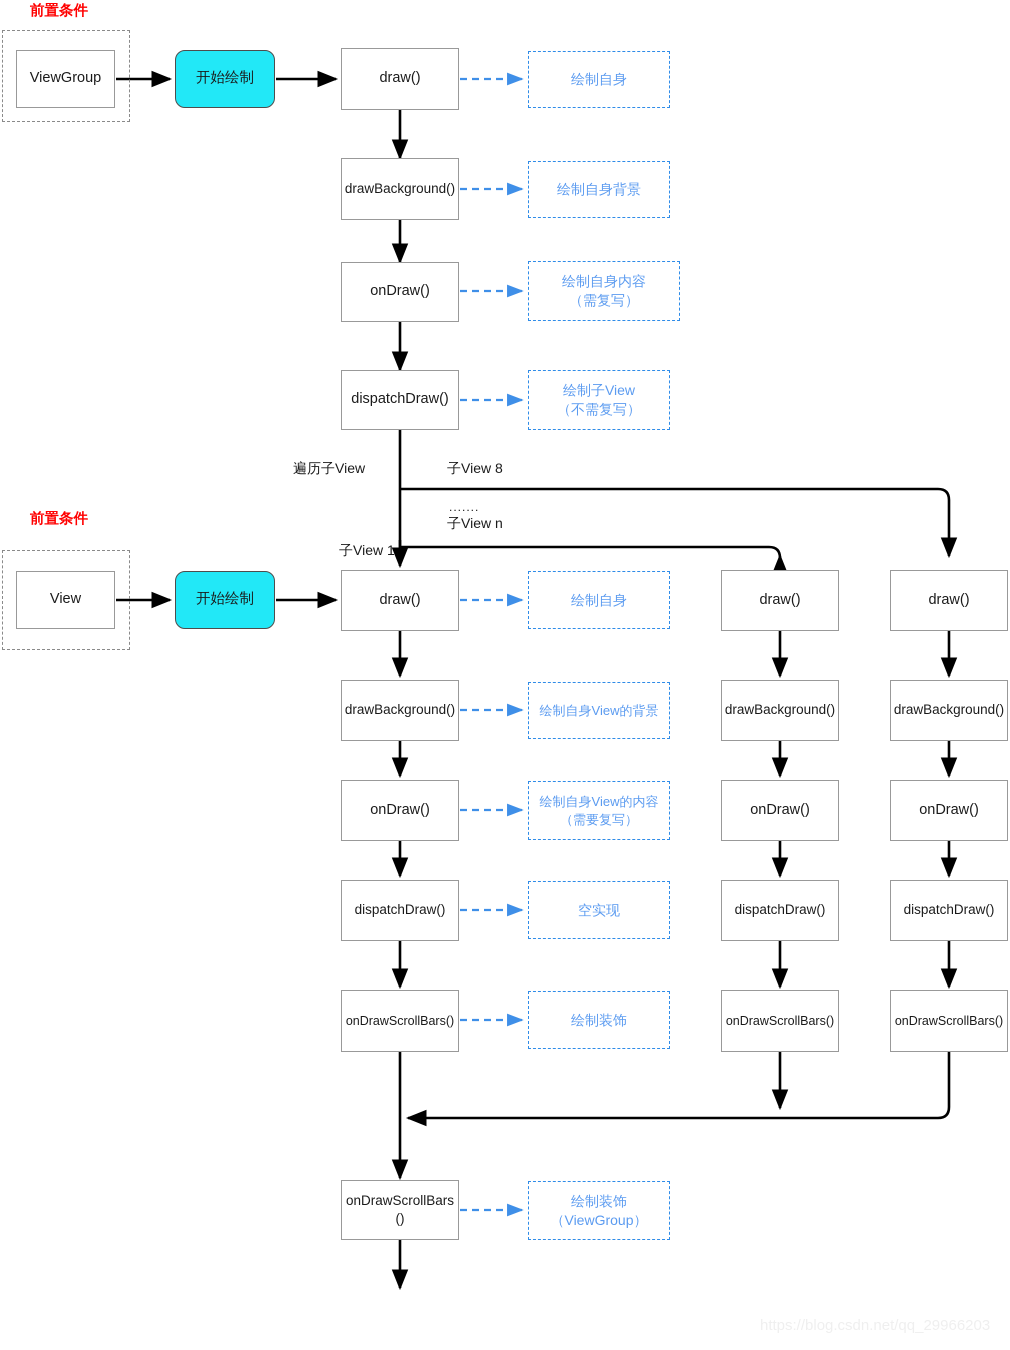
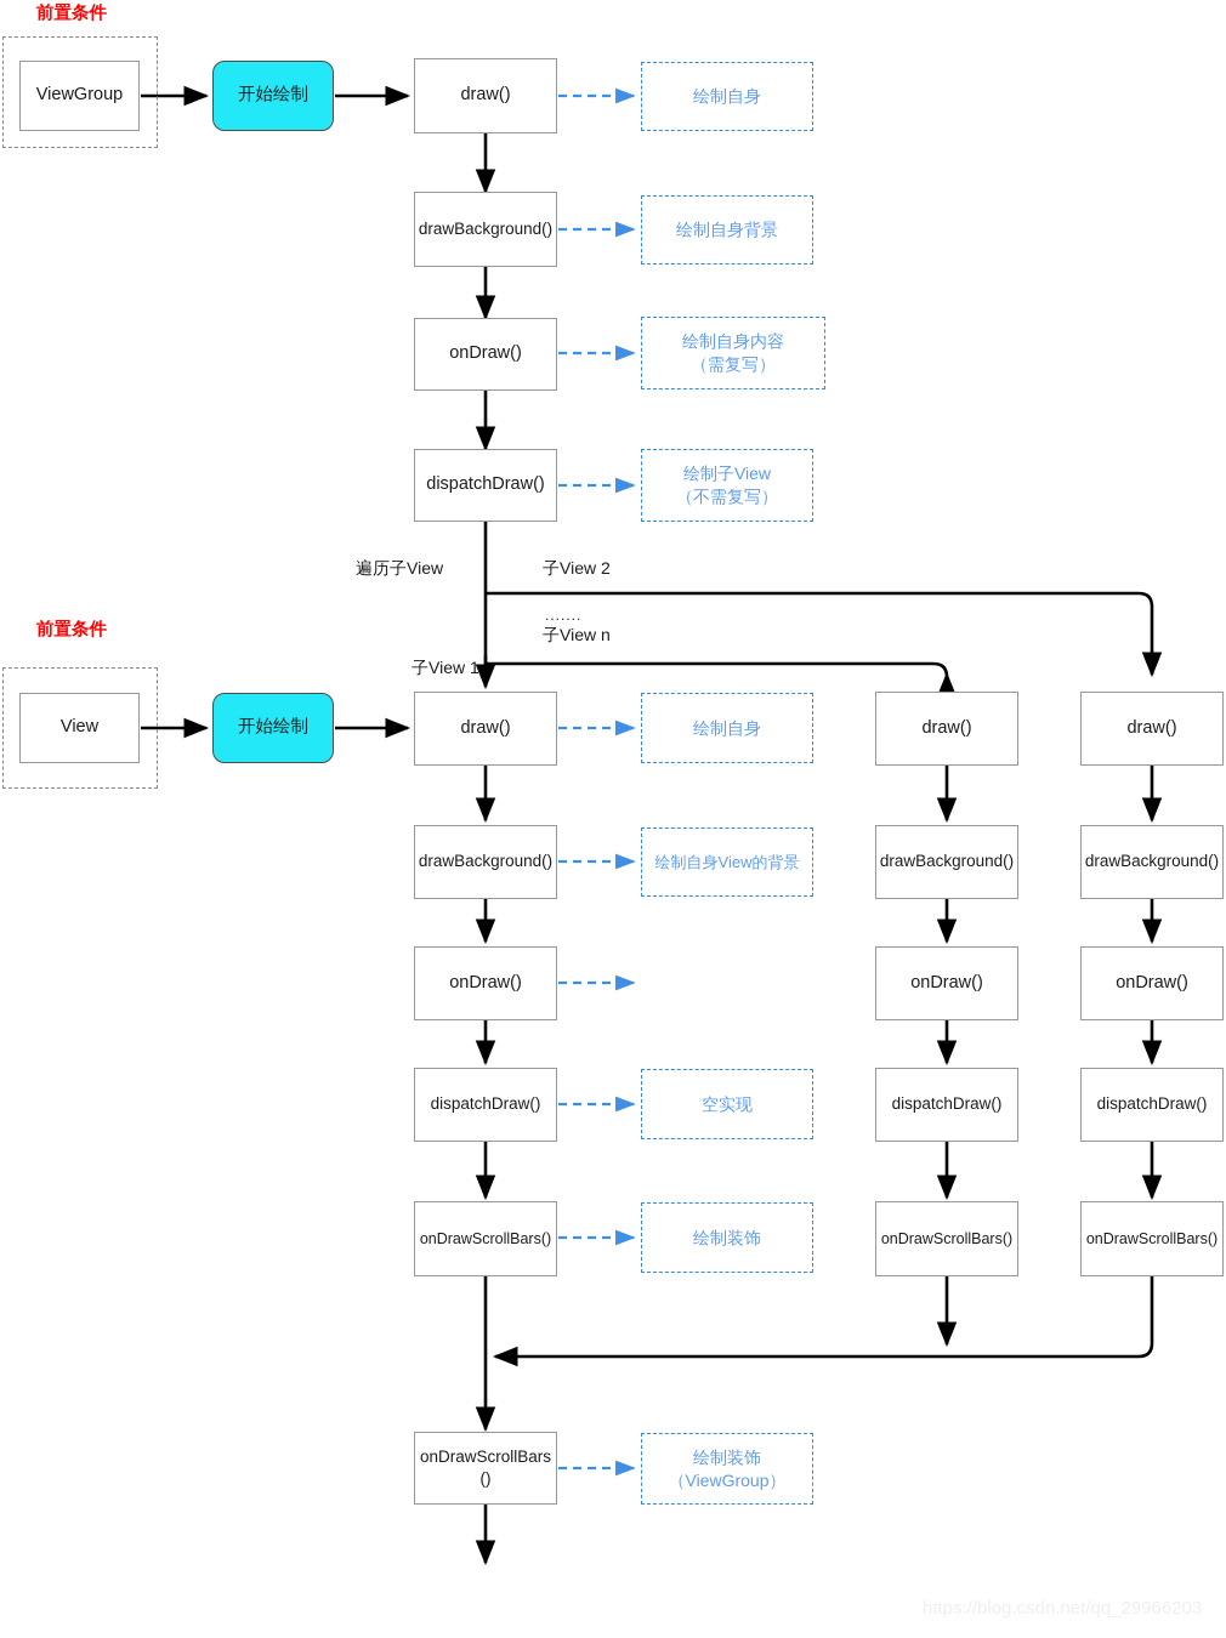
  前置条件
  ViewGroup
  开始绘制
  draw()
  drawBackground()
  onDraw()
  dispatchDraw()
  绘制自身
  绘制自身背景
  绘制自身内容
  （需复写）
  绘制子View
  （不需复写）
  遍历子View
- 子View 8
+ 子View 2
  .......
  子View n
  子View 1
  前置条件
  View
  开始绘制
  draw()
  drawBackground()
  onDraw()
  dispatchDraw()
  onDrawScrollBars()
  绘制自身
  绘制自身View的背景
- 绘制自身View的内容
- （需要复写）
  空实现
  绘制装饰
  draw()
  drawBackground()
  onDraw()
  dispatchDraw()
  onDrawScrollBars()
  draw()
  drawBackground()
  onDraw()
  dispatchDraw()
  onDrawScrollBars()
  onDrawScrollBars
  ()
  绘制装饰
  （ViewGroup）
